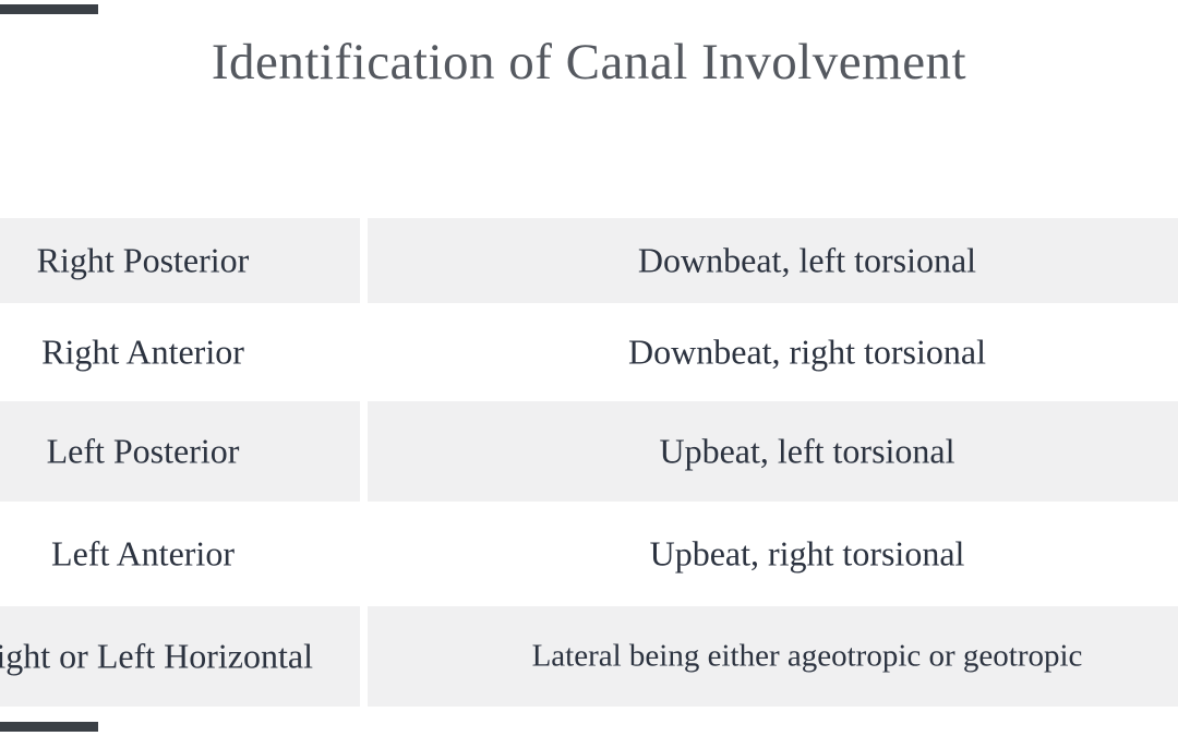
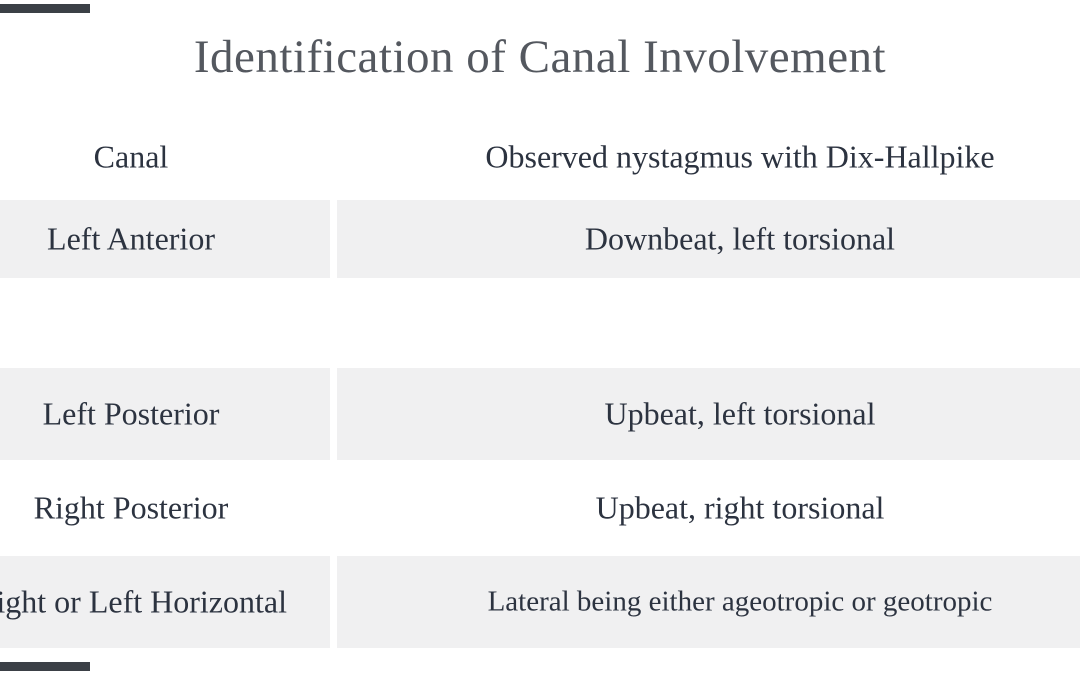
  Identification of Canal Involvement
+ Canal
+ Observed nystagmus with Dix-Hallpike
- Right Posterior
+ Left Anterior
  Downbeat, left torsional
- Right Anterior
- Downbeat, right torsional
  Left Posterior
  Upbeat, left torsional
- Left Anterior
+ Right Posterior
  Upbeat, right torsional
  ight or Left Horizontal
  Lateral being either ageotropic or geotropic
